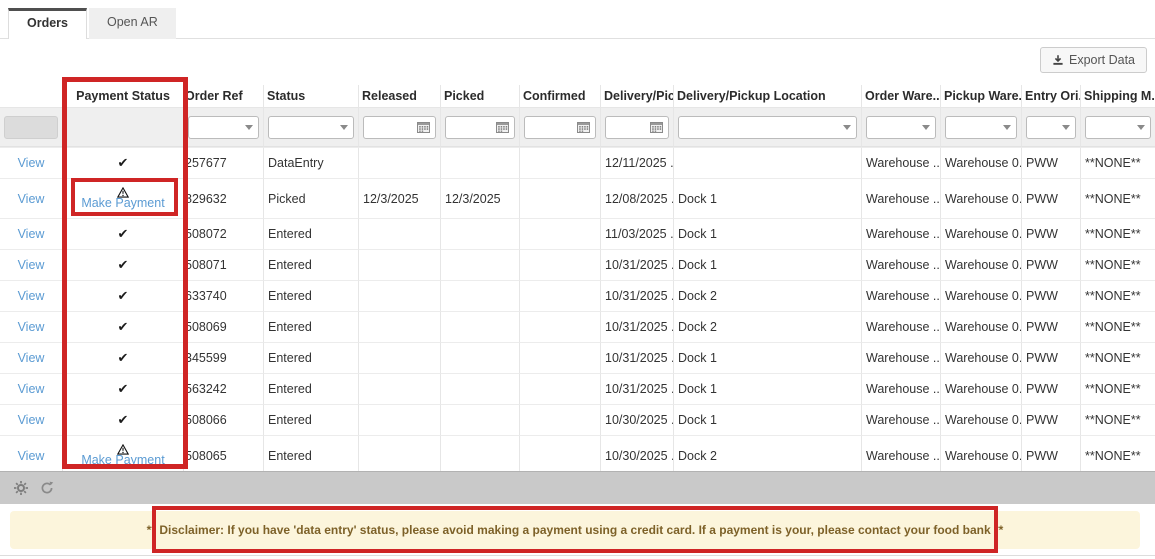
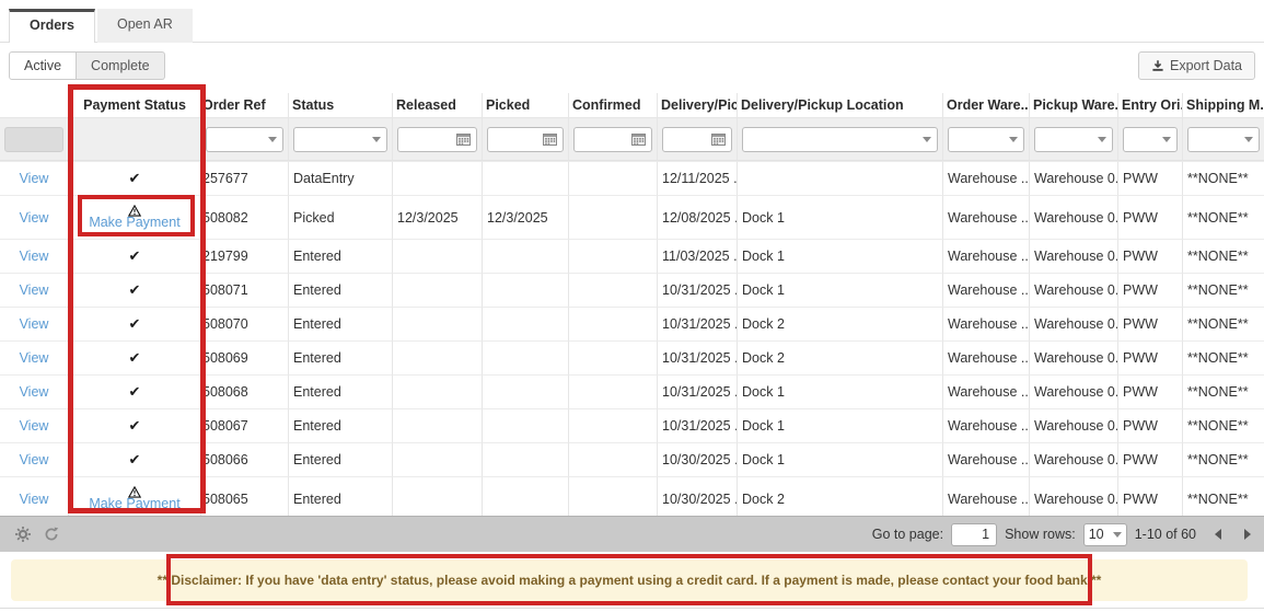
  Orders Open AR
+ Active
+ Complete
  Export Data
  	Payment Status	Order Ref	Status	Released	Picked	Confirmed	Delivery/Pic	Delivery/Pickup Location	Order Ware..	Pickup Ware.	Entry Ori	Shipping M.
  View	✔	257677	DataEntry				12/11/2025 .		Warehouse ..	Warehouse 0.	PWW	**NONE**
- View	Make Payment	829632	Picked	12/3/2025	12/3/2025		12/08/2025 .	Dock 1	Warehouse ..	Warehouse 0.	PWW	**NONE**
+ View	Make Payment	508082	Picked	12/3/2025	12/3/2025		12/08/2025 .	Dock 1	Warehouse ..	Warehouse 0.	PWW	**NONE**
- View	✔	508072	Entered				11/03/2025 .	Dock 1	Warehouse ..	Warehouse 0.	PWW	**NONE**
+ View	✔	219799	Entered				11/03/2025 .	Dock 1	Warehouse ..	Warehouse 0.	PWW	**NONE**
  View	✔	508071	Entered				10/31/2025 .	Dock 1	Warehouse ..	Warehouse 0.	PWW	**NONE**
- View	✔	633740	Entered				10/31/2025 .	Dock 2	Warehouse ..	Warehouse 0.	PWW	**NONE**
+ View	✔	508070	Entered				10/31/2025 .	Dock 2	Warehouse ..	Warehouse 0.	PWW	**NONE**
  View	✔	508069	Entered				10/31/2025 .	Dock 2	Warehouse ..	Warehouse 0.	PWW	**NONE**
- View	✔	345599	Entered				10/31/2025 .	Dock 1	Warehouse ..	Warehouse 0.	PWW	**NONE**
+ View	✔	508068	Entered				10/31/2025 .	Dock 1	Warehouse ..	Warehouse 0.	PWW	**NONE**
- View	✔	563242	Entered				10/31/2025 .	Dock 1	Warehouse ..	Warehouse 0.	PWW	**NONE**
+ View	✔	508067	Entered				10/31/2025 .	Dock 1	Warehouse ..	Warehouse 0.	PWW	**NONE**
  View	✔	508066	Entered				10/30/2025 .	Dock 1	Warehouse ..	Warehouse 0.	PWW	**NONE**
  View	Make Payment	508065	Entered				10/30/2025 .	Dock 2	Warehouse ..	Warehouse 0.	PWW	**NONE**
+ Go to page:
+ 1
+ Show rows:
+ 10
+ 1-10 of 60
- ** Disclaimer: If you have 'data entry' status, please avoid making a payment using a credit card. If a payment is your, please contact your food bank **
+ ** Disclaimer: If you have 'data entry' status, please avoid making a payment using a credit card. If a payment is made, please contact your food bank **
